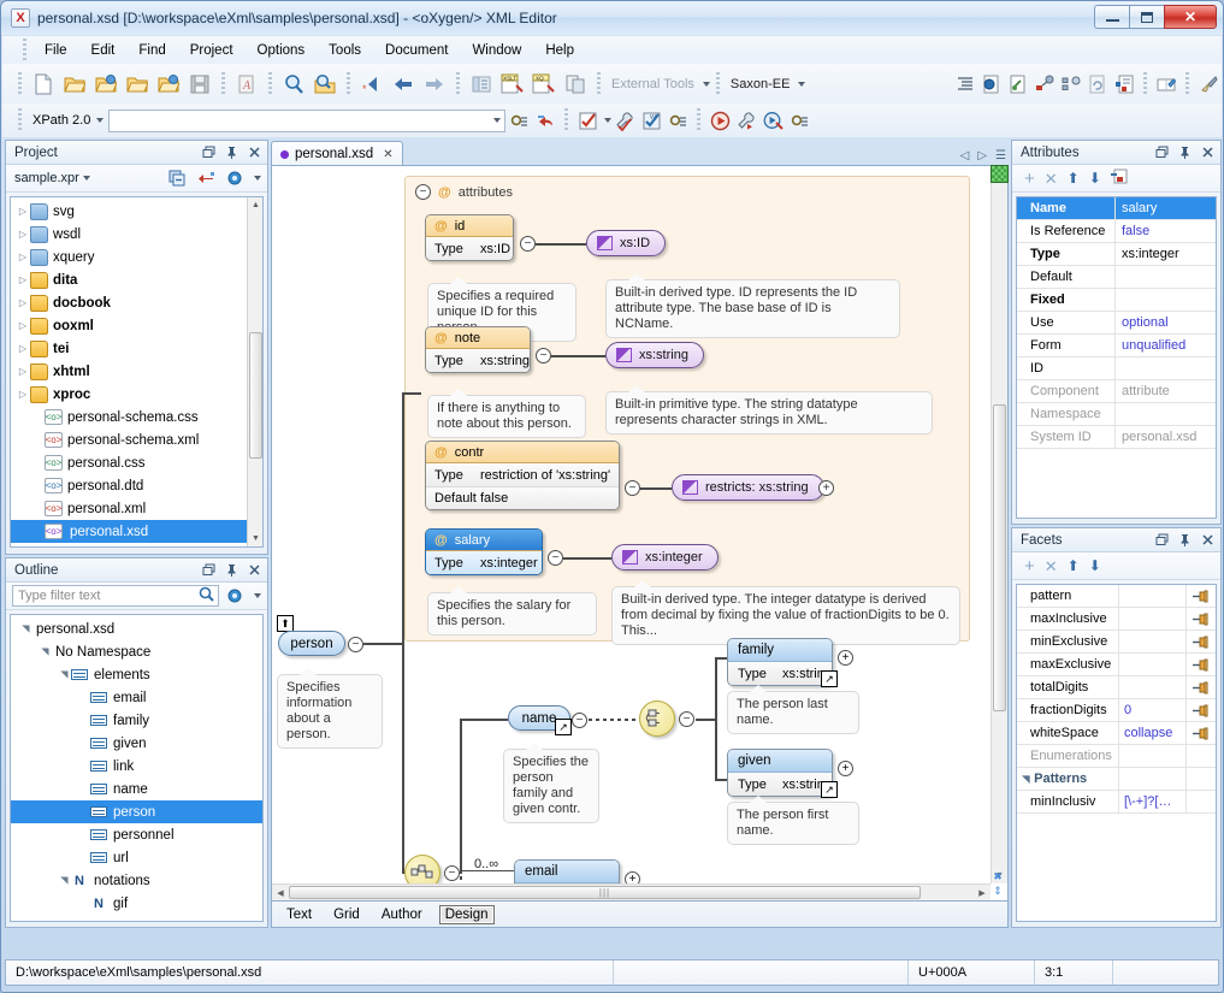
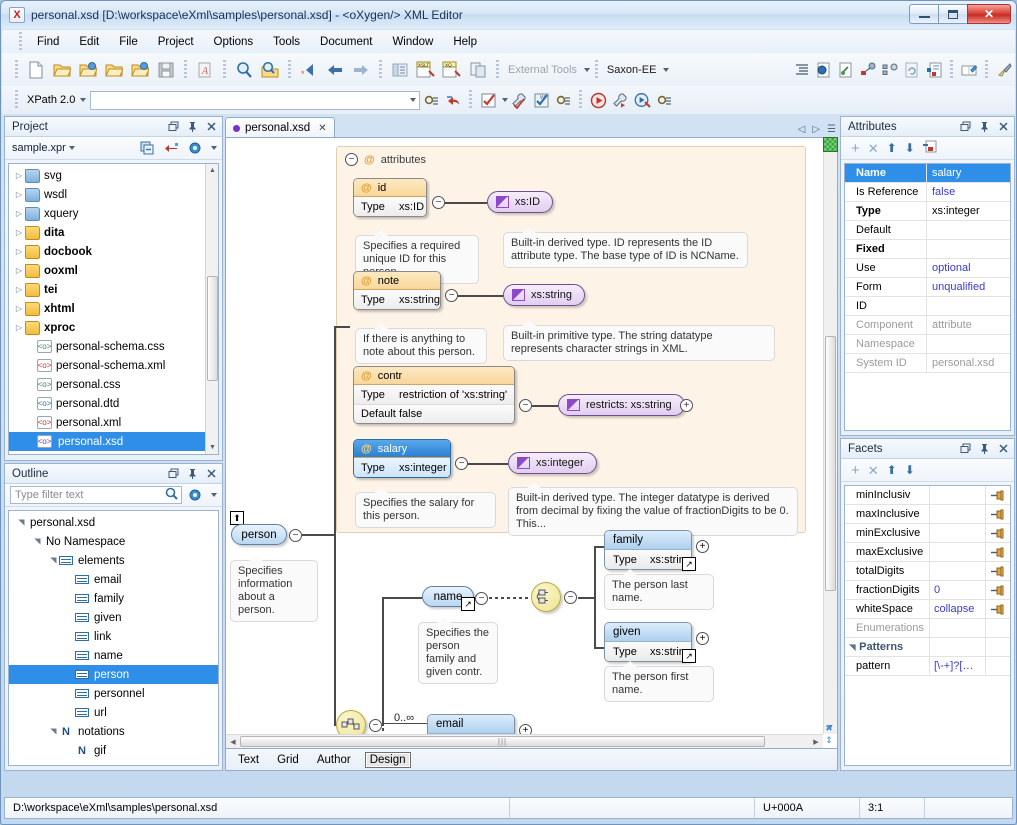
  X
  personal.xsd [D:\workspace\eXml\samples\personal.xsd] - <oXygen/> XML Editor
  ✕
- File
+ Find
  Edit
- Find
+ File
  Project
  Options
  Tools
  Document
  Window
  Help
  A
  *
  External Tools
  Saxon-EE
  XPath 2.0
  Project
  sample.xpr
  ▷
  svg
  ▷
  wsdl
  ▷
  xquery
  ▷
  dita
  ▷
  docbook
  ▷
  ooxml
  ▷
  tei
  ▷
  xhtml
  ▷
  xproc
  <o>
  personal-schema.css
  <o>
  personal-schema.xml
  <o>
  personal.css
  <o>
  personal.dtd
  <o>
  personal.xml
  <o>
  personal.xsd
  Outline
  Type filter text
  personal.xsd
  No Namespace
  elements
  email
  family
  given
  link
  name
  person
  personnel
  url
  N
  notations
  N
  gif
  personal.xsd
  ✕
  ◁
  ▷
  ☰
  −
  @
  attributes
  @
  id
  Type
  xs:ID
  −
  xs:ID
  Specifies a required unique ID for this
- Built-in derived type. ID represents the ID attribute type. The base base of ID is NCName.
+ Built-in derived type. ID represents the ID attribute type. The base type of ID is NCName.
  @
  note
  Type
  xs:string
  −
  xs:string
  If there is anything to note about this person.
  Built-in primitive type. The string datatype represents character strings in XML.
  @
  contr
  Type
  restriction of 'xs:string'
  Default
  false
  −
  restricts: xs:string
  +
  @
  salary
  Type
  xs:integer
  −
  xs:integer
  Specifies the salary for this person.
  Built-in derived type. The integer datatype is derived from decimal by fixing the value of fractionDigits to be 0. This...
  ⬆
  person
  −
  Specifies information about a person.
  −
  name
  ↗
  −
  Specifies the person family and given contr.
  −
  family
  Type
  xs:stri
  ↗
  +
  The person last name.
  given
  Type
  xs:stri
  ↗
  +
  The person first name.
  0..∞
  email
  +
  |||
  ✖
  ⇕
  Text
  Grid
  Author
  Design
  Attributes
  +
  ✕
  ⬆
  ⬇
  Name
  salary
  Is Reference
  false
  Type
  xs:integer
  Default
  Fixed
  Use
  optional
  Form
  unqualified
  ID
  Component
  attribute
  Namespace
  System ID
  personal.xsd
  Facets
  +
  ✕
  ⬆
  ⬇
- pattern
+ minInclusiv
  maxInclusive
  minExclusive
  maxExclusive
  totalDigits
  fractionDigits
  0
  whiteSpace
  collapse
  Enumerations
  Patterns
- minInclusiv
+ pattern
  [\-+]?[…
  D:\workspace\eXml\samples\personal.xsd
  U+000A
  3:1
